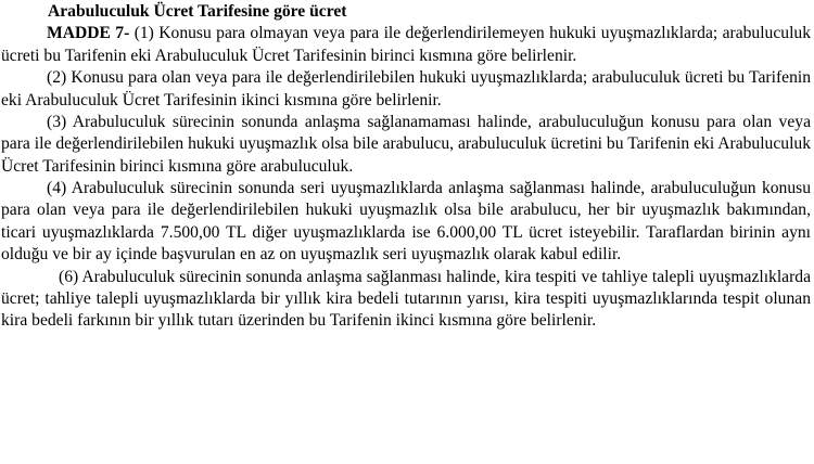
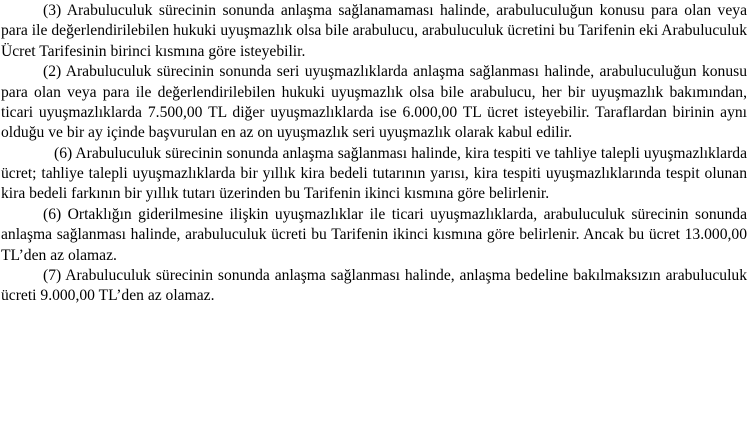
- Arabuluculuk Ücret Tarifesine göre ücret
- MADDE 7- (1) Konusu para olmayan veya para ile değerlendirilemeyen hukuki uyuşmazlıklarda; arabuluculuk ücreti bu Tarifenin eki Arabuluculuk Ücret Tarifesinin birinci kısmına göre belirlenir.
- (2) Konusu para olan veya para ile değerlendirilebilen hukuki uyuşmazlıklarda; arabuluculuk ücreti bu Tarifenin eki Arabuluculuk Ücret Tarifesinin ikinci kısmına göre belirlenir.
- (3) Arabuluculuk sürecinin sonunda anlaşma sağlanamaması halinde, arabuluculuğun konusu para olan veya para ile değerlendirilebilen hukuki uyuşmazlık olsa bile arabulucu, arabuluculuk ücretini bu Tarifenin eki Arabuluculuk Ücret Tarifesinin birinci kısmına göre arabuluculuk.
+ (3) Arabuluculuk sürecinin sonunda anlaşma sağlanamaması halinde, arabuluculuğun konusu para olan veya para ile değerlendirilebilen hukuki uyuşmazlık olsa bile arabulucu, arabuluculuk ücretini bu Tarifenin eki Arabuluculuk Ücret Tarifesinin birinci kısmına göre isteyebilir.
- (4) Arabuluculuk sürecinin sonunda seri uyuşmazlıklarda anlaşma sağlanması halinde, arabuluculuğun konusu para olan veya para ile değerlendirilebilen hukuki uyuşmazlık olsa bile arabulucu, her bir uyuşmazlık bakımından, ticari uyuşmazlıklarda 7.500,00 TL diğer uyuşmazlıklarda ise 6.000,00 TL ücret isteyebilir. Taraflardan birinin aynı olduğu ve bir ay içinde başvurulan en az on uyuşmazlık seri uyuşmazlık olarak kabul edilir.
+ (2) Arabuluculuk sürecinin sonunda seri uyuşmazlıklarda anlaşma sağlanması halinde, arabuluculuğun konusu para olan veya para ile değerlendirilebilen hukuki uyuşmazlık olsa bile arabulucu, her bir uyuşmazlık bakımından, ticari uyuşmazlıklarda 7.500,00 TL diğer uyuşmazlıklarda ise 6.000,00 TL ücret isteyebilir. Taraflardan birinin aynı olduğu ve bir ay içinde başvurulan en az on uyuşmazlık seri uyuşmazlık olarak kabul edilir.
  (6) Arabuluculuk sürecinin sonunda anlaşma sağlanması halinde, kira tespiti ve tahliye talepli uyuşmazlıklarda ücret; tahliye talepli uyuşmazlıklarda bir yıllık kira bedeli tutarının yarısı, kira tespiti uyuşmazlıklarında tespit olunan kira bedeli farkının bir yıllık tutarı üzerinden bu Tarifenin ikinci kısmına göre belirlenir.
+ (6) Ortaklığın giderilmesine ilişkin uyuşmazlıklar ile ticari uyuşmazlıklarda, arabuluculuk sürecinin sonunda anlaşma sağlanması halinde, arabuluculuk ücreti bu Tarifenin ikinci kısmına göre belirlenir. Ancak bu ücret 13.000,00 TL’den az olamaz.
+ (7) Arabuluculuk sürecinin sonunda anlaşma sağlanması halinde, anlaşma bedeline bakılmaksızın arabuluculuk ücreti 9.000,00 TL’den az olamaz.
